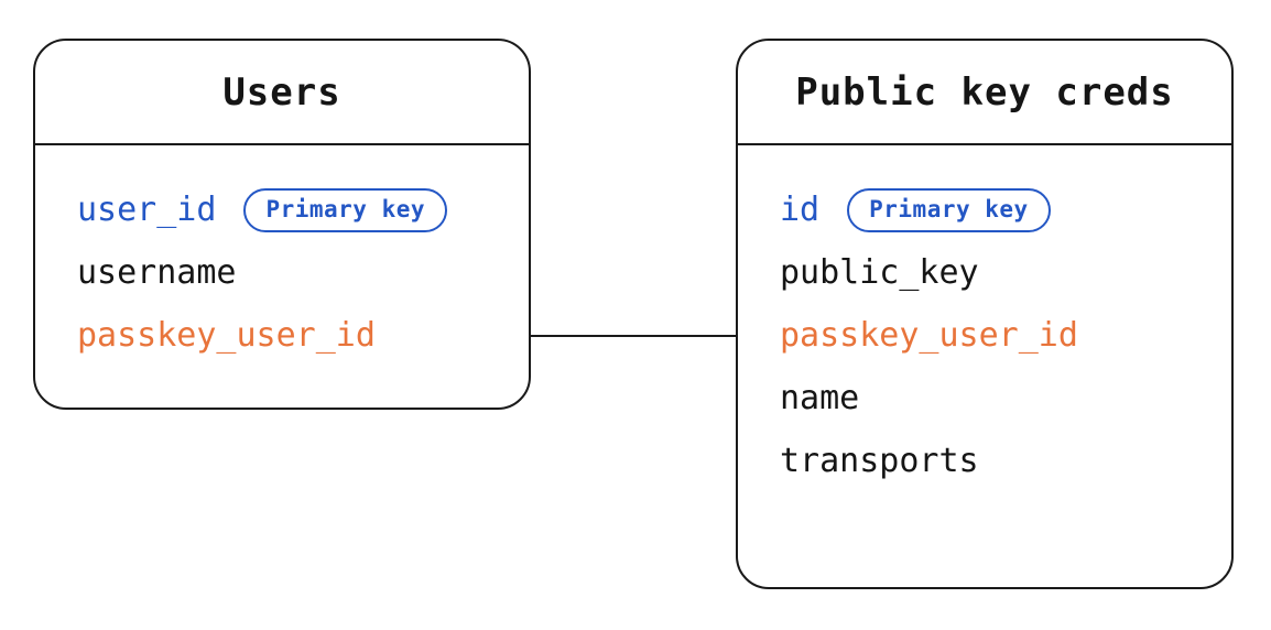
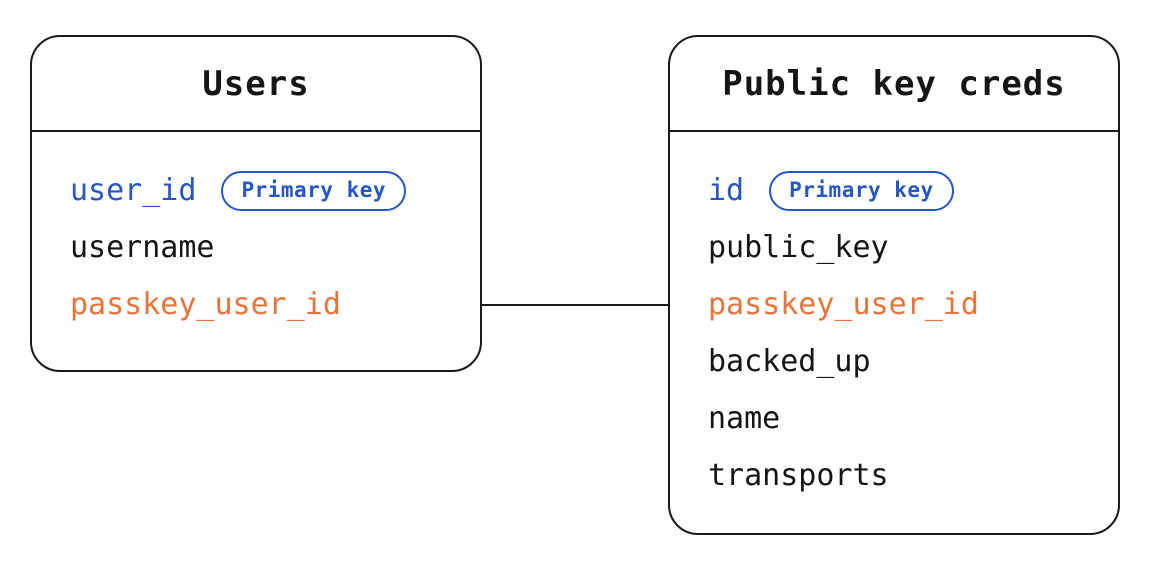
  Users
  user_id
  Primary key
  username
  passkey_user_id
  Public key creds
  id
  Primary key
  public_key
  passkey_user_id
+ backed_up
  name
  transports
